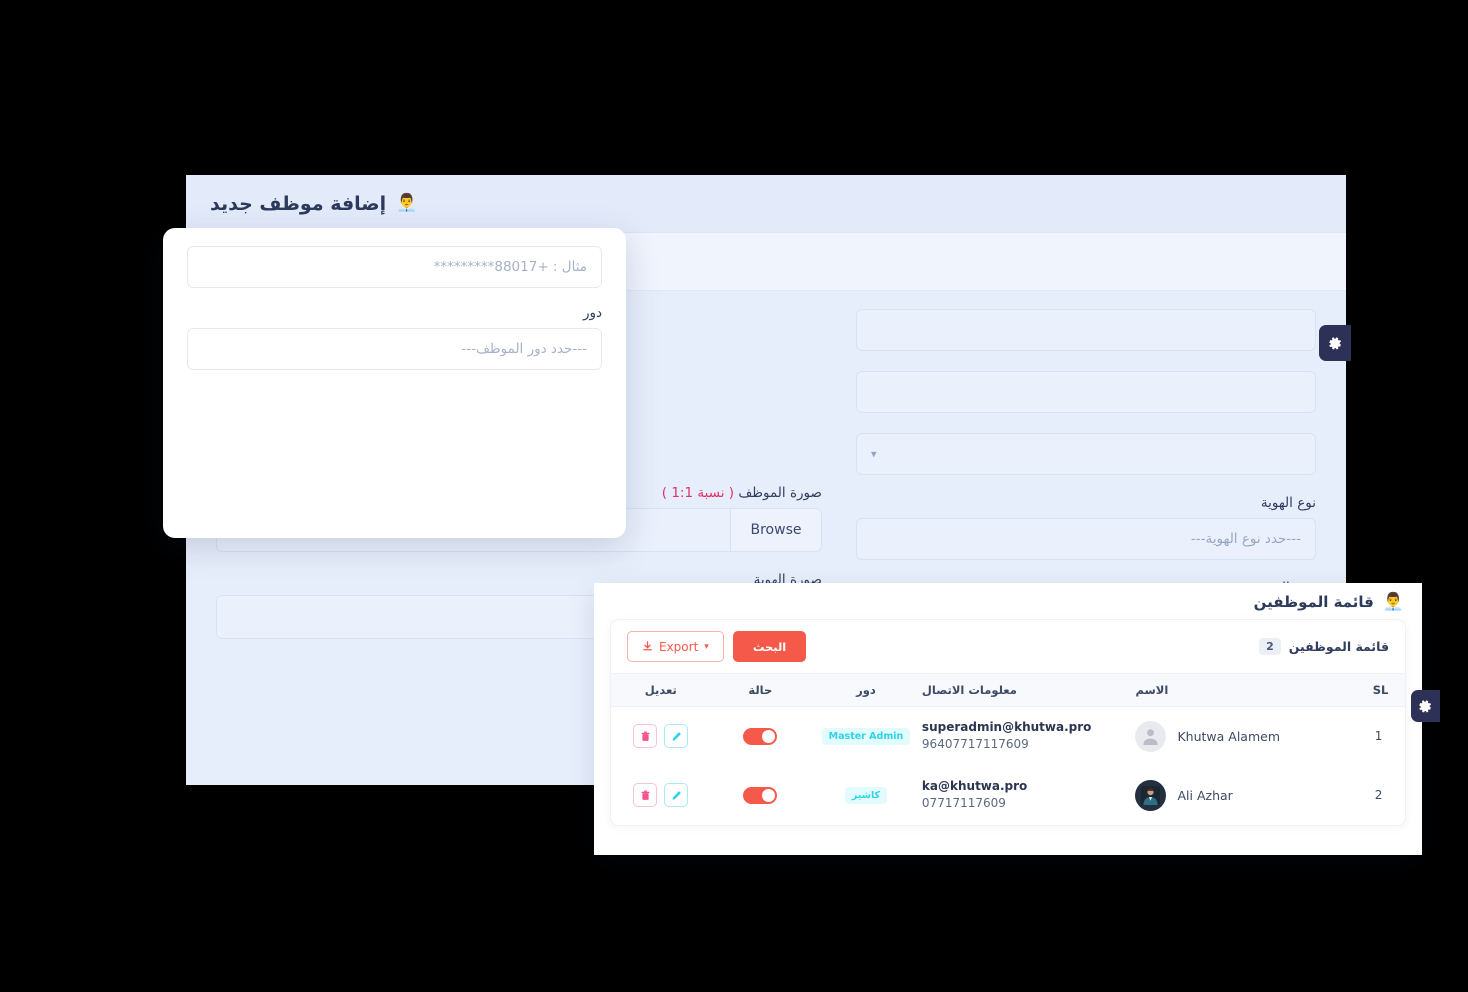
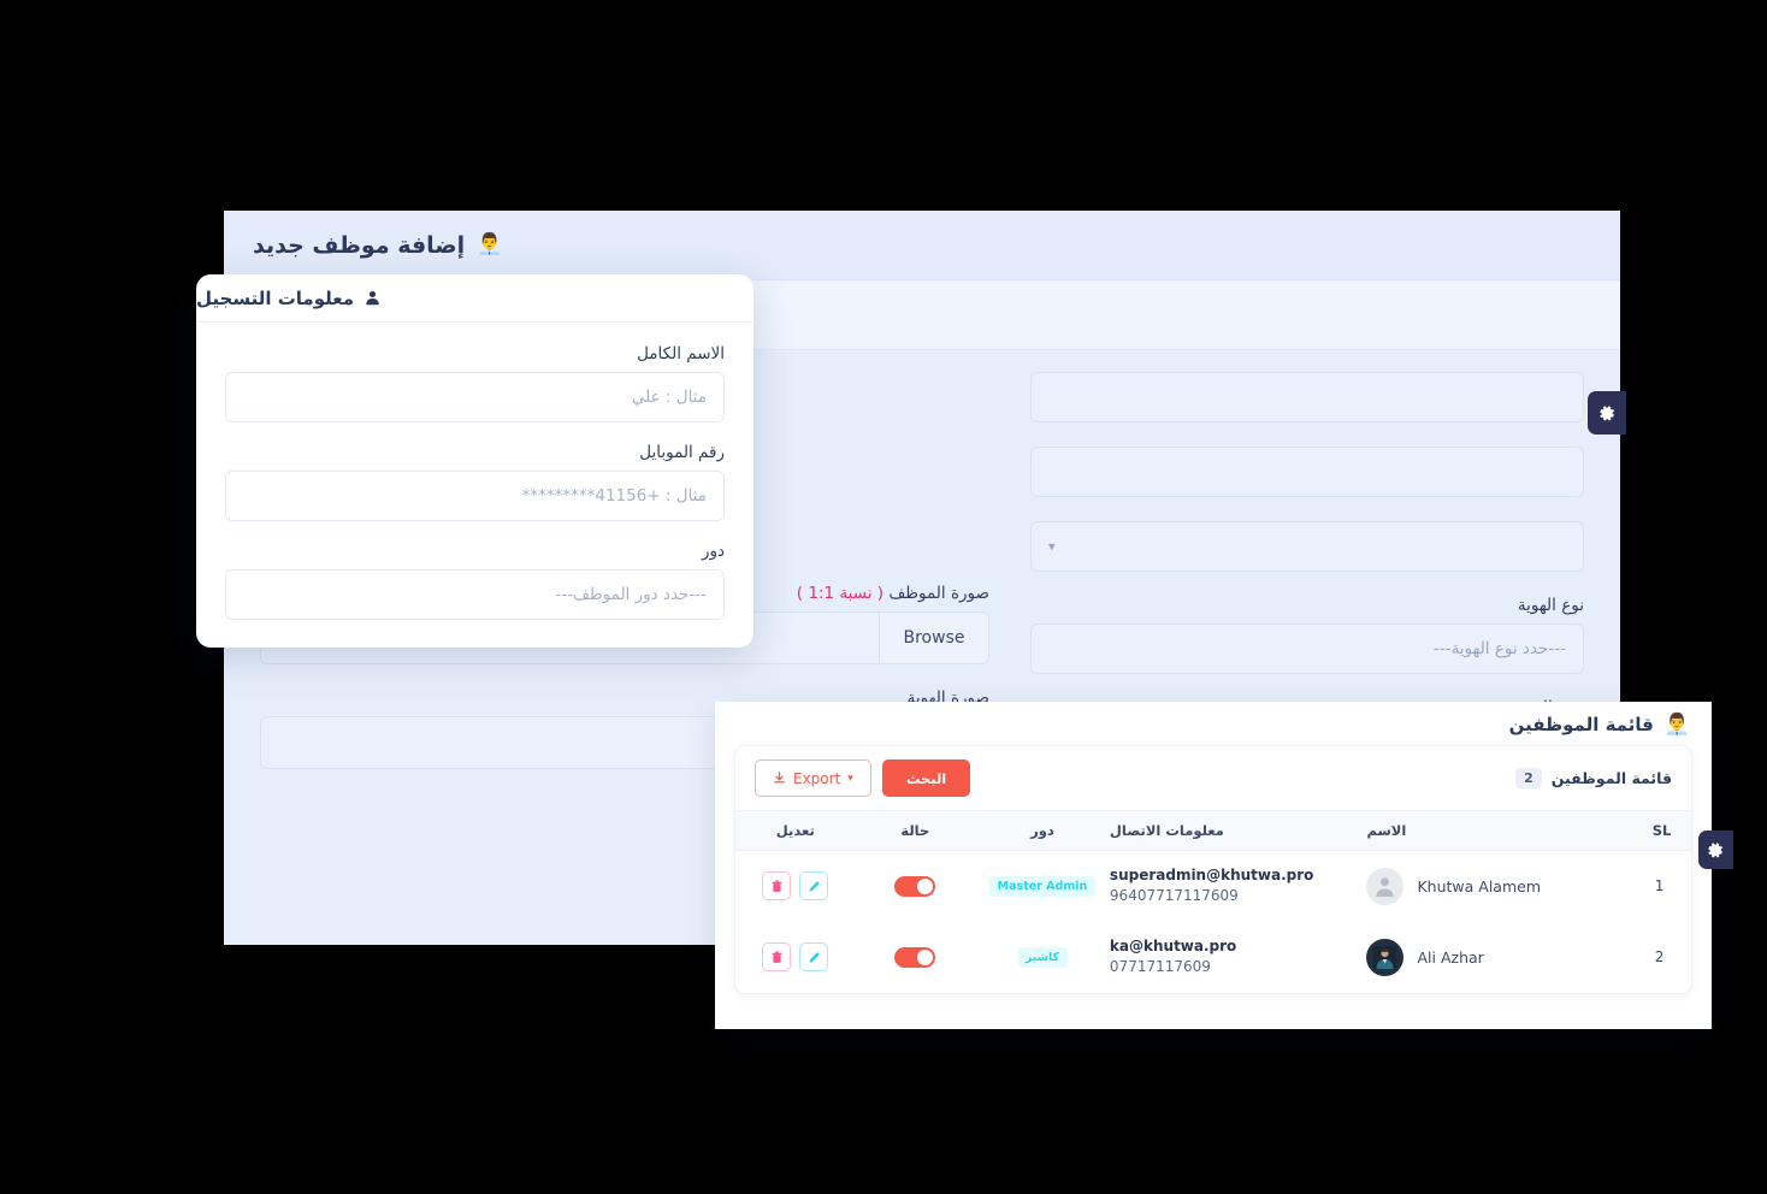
  👨‍💼
  إضافة موظف جديد
  ▾
  نوع الهوية
  ---حدد نوع الهوية---
  صورة الموظف ( نسبة 1:1 )
  Browse
  صورة الهوية
+ معلومات التسجيل
+ الاسم الكامل
+ مثال : علي
+ رقم الموبايل
- مثال : +88017*********
+ مثال : +41156*********
  دور
  ---حدد دور الموظف---
  👨‍💼
  قائمة الموظفين
  قائمة الموظفين
  2
  Export
  ▾
  البحث
  SL	الاسم	معلومات الاتصال	دور	حالة	تعديل
  1	Khutwa Alamem	superadmin@khutwa.pro 96407717117609	Master Admin
  2	Ali Azhar	ka@khutwa.pro 07717117609	كاشير
